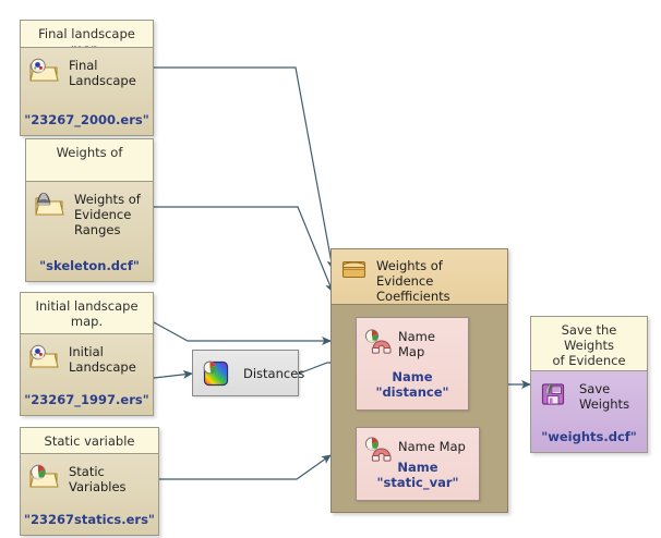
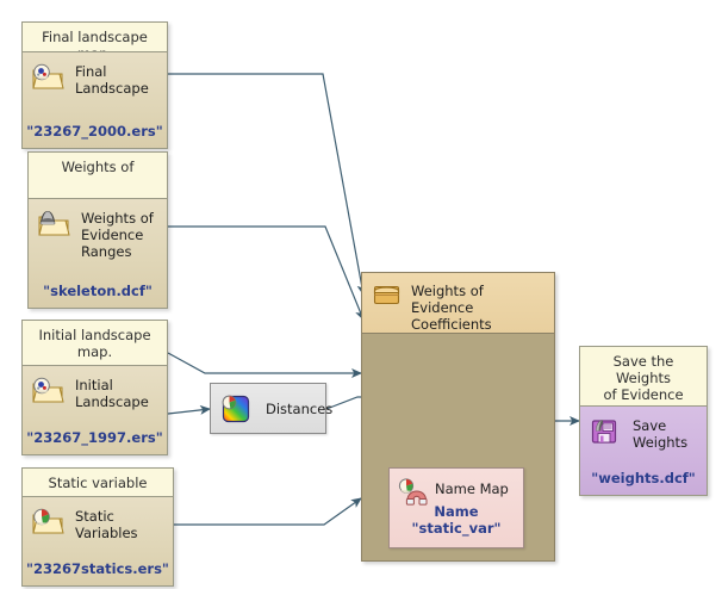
  Final landscape
  Final
  Landscape
  "23267_2000.ers"
  Weights of
  Weights of
  Evidence
  Ranges
  "skeleton.dcf"
  Initial landscape
  map.
  Initial
  Landscape
  "23267_1997.ers"
  Static variable
  Static
  Variables
  "23267statics.ers"
  Distances
  Weights of
  Evidence
  Coefficients
- Name
- Map
- Name "distance"
  Name Map
  Name "static_var"
  Save the Weights
  of Evidence
  Save
  Weights
  "weights.dcf"
